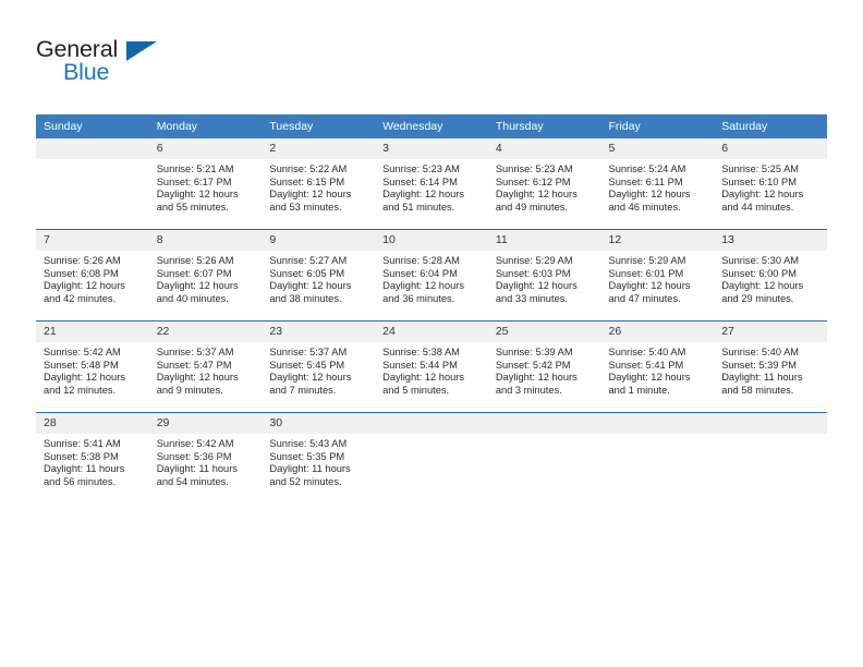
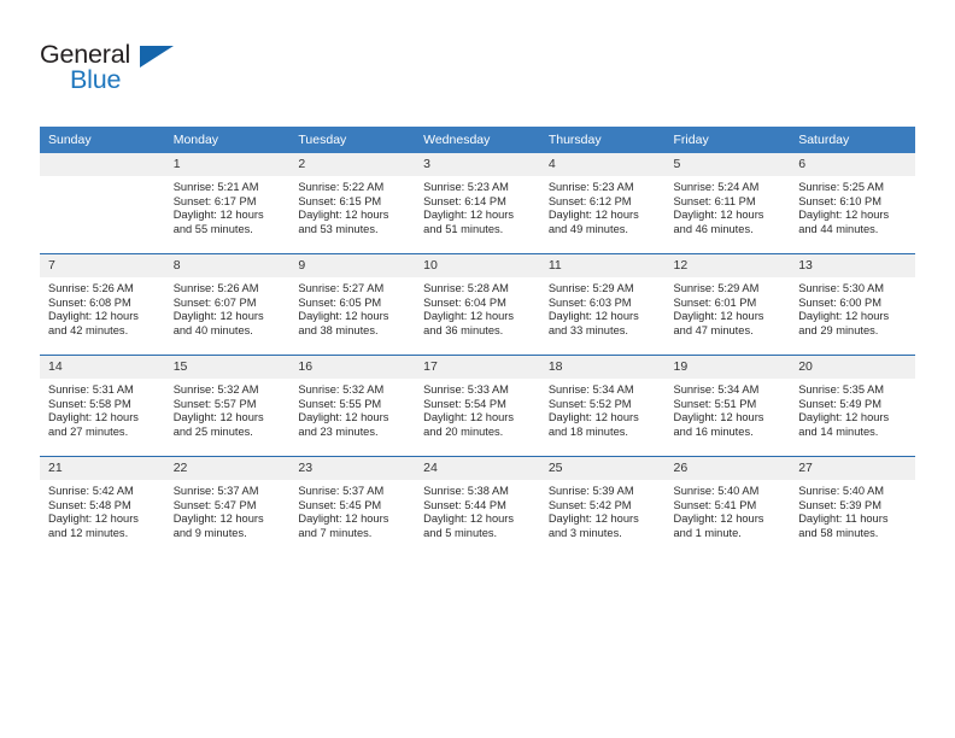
  General
  Blue
  Sunday	Monday	Tuesday	Wednesday	Thursday	Friday	Saturday
- 	6Sunrise: 5:21 AMSunset: 6:17 PMDaylight: 12 hoursand 55 minutes.	2Sunrise: 5:22 AMSunset: 6:15 PMDaylight: 12 hoursand 53 minutes.	3Sunrise: 5:23 AMSunset: 6:14 PMDaylight: 12 hoursand 51 minutes.	4Sunrise: 5:23 AMSunset: 6:12 PMDaylight: 12 hoursand 49 minutes.	5Sunrise: 5:24 AMSunset: 6:11 PMDaylight: 12 hoursand 46 minutes.	6Sunrise: 5:25 AMSunset: 6:10 PMDaylight: 12 hoursand 44 minutes.
+ 	1Sunrise: 5:21 AMSunset: 6:17 PMDaylight: 12 hoursand 55 minutes.	2Sunrise: 5:22 AMSunset: 6:15 PMDaylight: 12 hoursand 53 minutes.	3Sunrise: 5:23 AMSunset: 6:14 PMDaylight: 12 hoursand 51 minutes.	4Sunrise: 5:23 AMSunset: 6:12 PMDaylight: 12 hoursand 49 minutes.	5Sunrise: 5:24 AMSunset: 6:11 PMDaylight: 12 hoursand 46 minutes.	6Sunrise: 5:25 AMSunset: 6:10 PMDaylight: 12 hoursand 44 minutes.
  7Sunrise: 5:26 AMSunset: 6:08 PMDaylight: 12 hoursand 42 minutes.	8Sunrise: 5:26 AMSunset: 6:07 PMDaylight: 12 hoursand 40 minutes.	9Sunrise: 5:27 AMSunset: 6:05 PMDaylight: 12 hoursand 38 minutes.	10Sunrise: 5:28 AMSunset: 6:04 PMDaylight: 12 hoursand 36 minutes.	11Sunrise: 5:29 AMSunset: 6:03 PMDaylight: 12 hoursand 33 minutes.	12Sunrise: 5:29 AMSunset: 6:01 PMDaylight: 12 hoursand 47 minutes.	13Sunrise: 5:30 AMSunset: 6:00 PMDaylight: 12 hoursand 29 minutes.
+ 14Sunrise: 5:31 AMSunset: 5:58 PMDaylight: 12 hoursand 27 minutes.	15Sunrise: 5:32 AMSunset: 5:57 PMDaylight: 12 hoursand 25 minutes.	16Sunrise: 5:32 AMSunset: 5:55 PMDaylight: 12 hoursand 23 minutes.	17Sunrise: 5:33 AMSunset: 5:54 PMDaylight: 12 hoursand 20 minutes.	18Sunrise: 5:34 AMSunset: 5:52 PMDaylight: 12 hoursand 18 minutes.	19Sunrise: 5:34 AMSunset: 5:51 PMDaylight: 12 hoursand 16 minutes.	20Sunrise: 5:35 AMSunset: 5:49 PMDaylight: 12 hoursand 14 minutes.
  21Sunrise: 5:42 AMSunset: 5:48 PMDaylight: 12 hoursand 12 minutes.	22Sunrise: 5:37 AMSunset: 5:47 PMDaylight: 12 hoursand 9 minutes.	23Sunrise: 5:37 AMSunset: 5:45 PMDaylight: 12 hoursand 7 minutes.	24Sunrise: 5:38 AMSunset: 5:44 PMDaylight: 12 hoursand 5 minutes.	25Sunrise: 5:39 AMSunset: 5:42 PMDaylight: 12 hoursand 3 minutes.	26Sunrise: 5:40 AMSunset: 5:41 PMDaylight: 12 hoursand 1 minute.	27Sunrise: 5:40 AMSunset: 5:39 PMDaylight: 11 hoursand 58 minutes.
- 28Sunrise: 5:41 AMSunset: 5:38 PMDaylight: 11 hoursand 56 minutes.	29Sunrise: 5:42 AMSunset: 5:36 PMDaylight: 11 hoursand 54 minutes.	30Sunrise: 5:43 AMSunset: 5:35 PMDaylight: 11 hoursand 52 minutes.
